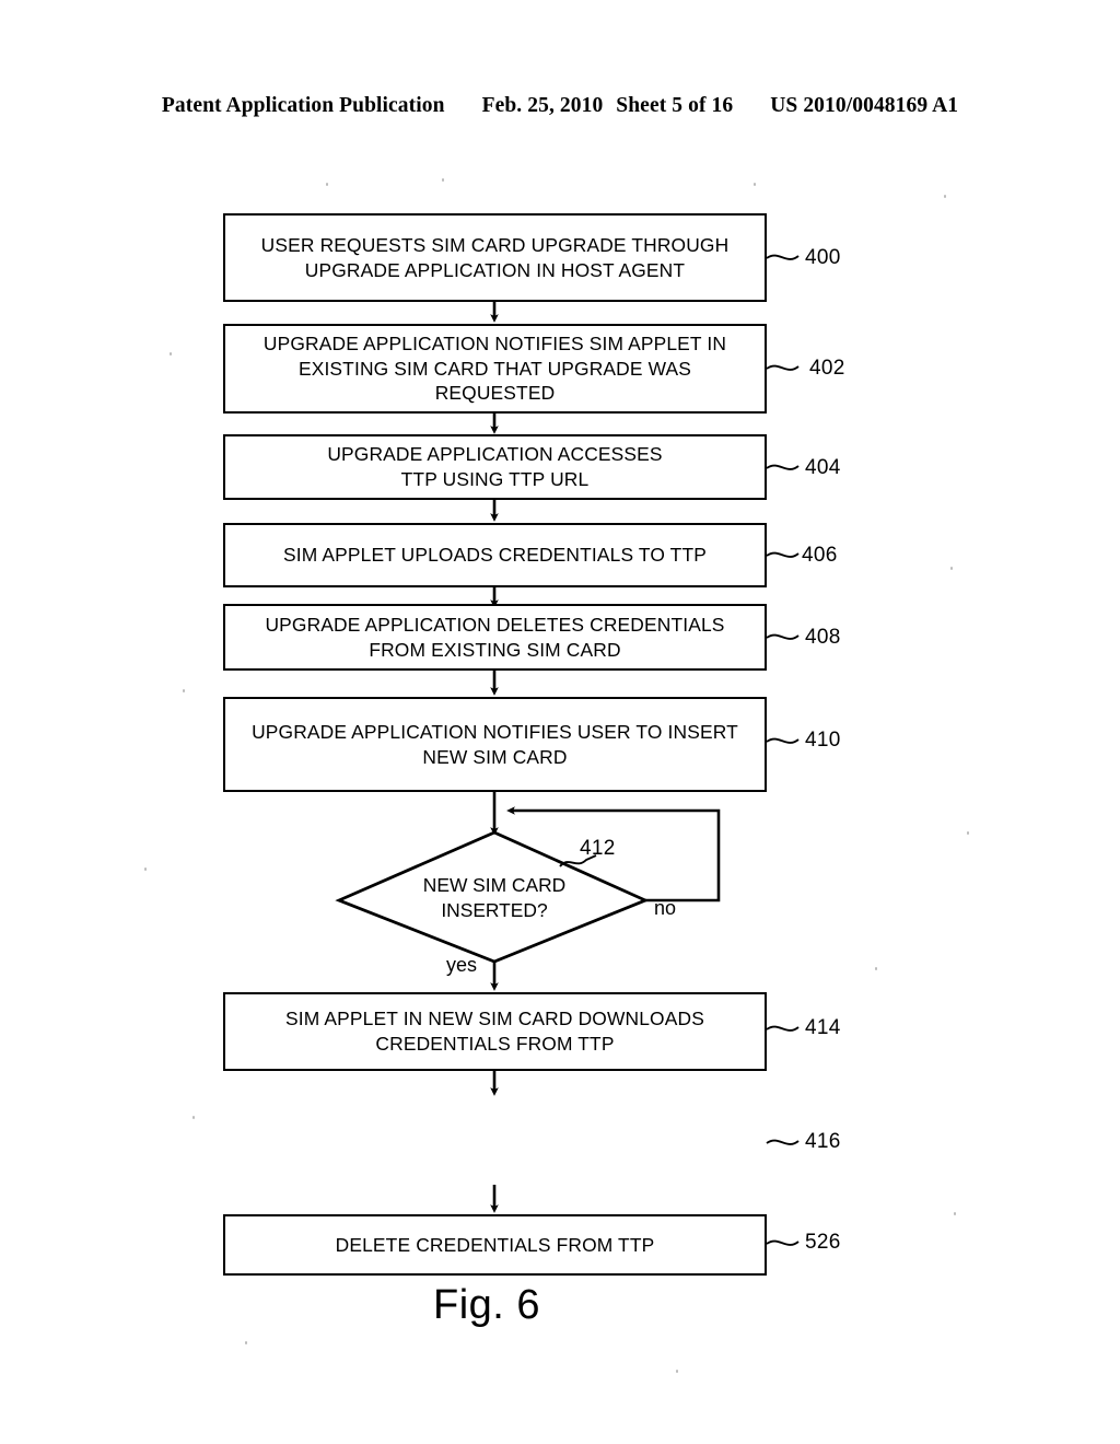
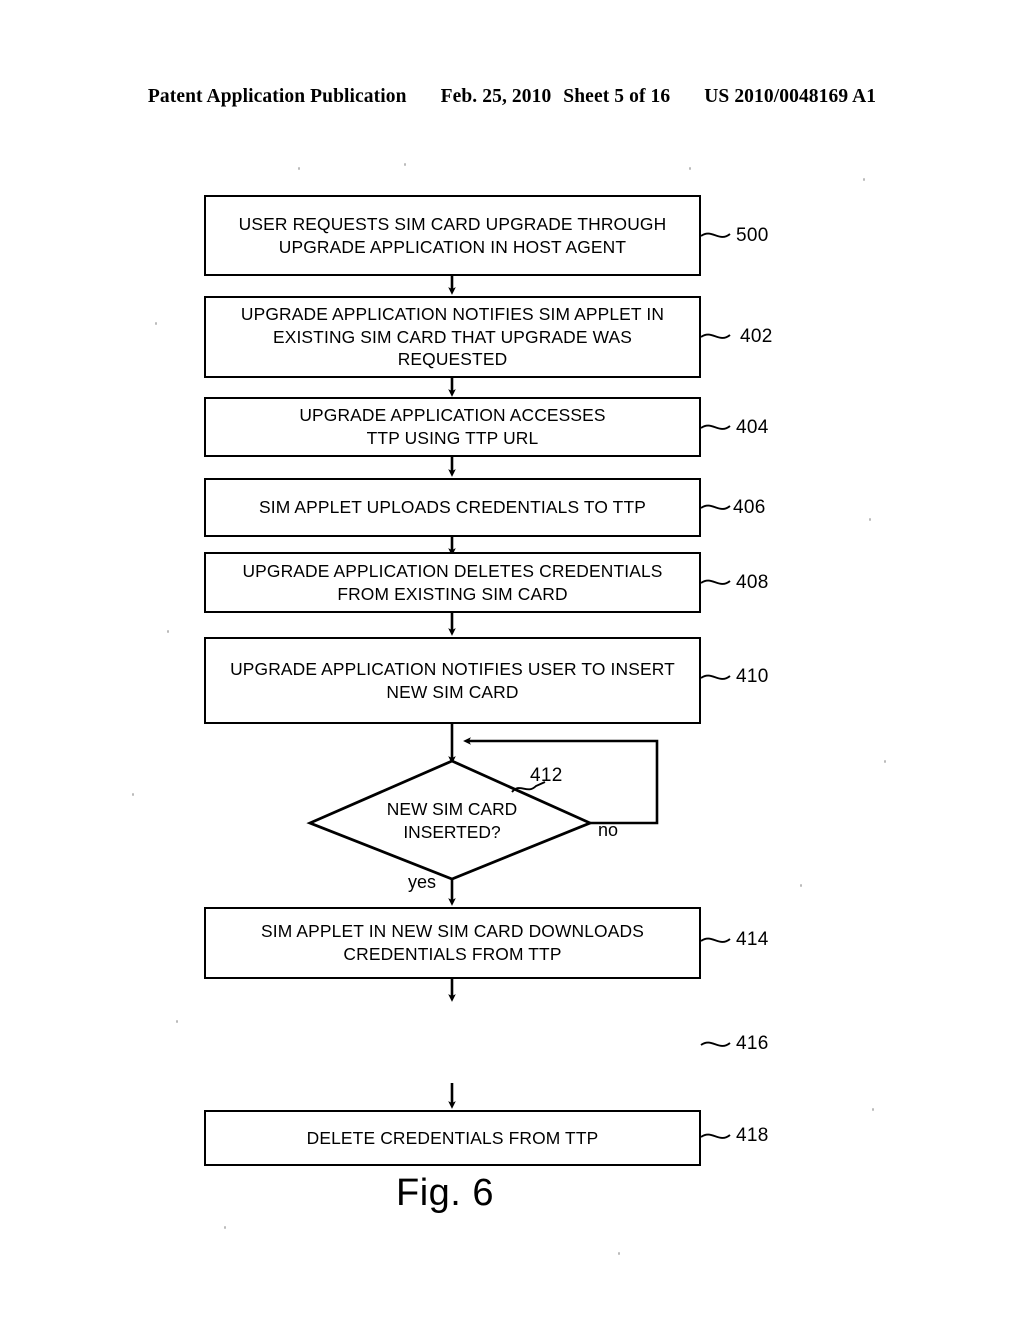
  Patent Application Publication
  Feb. 25, 2010
  Sheet 5 of 16
  US 2010/0048169 A1
  USER REQUESTS SIM CARD UPGRADE THROUGH
  UPGRADE APPLICATION IN HOST AGENT
  UPGRADE APPLICATION NOTIFIES SIM APPLET IN
  EXISTING SIM CARD THAT UPGRADE WAS
  REQUESTED
  UPGRADE APPLICATION ACCESSES
  TTP USING TTP URL
  SIM APPLET UPLOADS CREDENTIALS TO TTP
  UPGRADE APPLICATION DELETES CREDENTIALS
  FROM EXISTING SIM CARD
  UPGRADE APPLICATION NOTIFIES USER TO INSERT
  NEW SIM CARD
  NEW SIM CARD
  INSERTED?
  SIM APPLET IN NEW SIM CARD DOWNLOADS
  CREDENTIALS FROM TTP
  DELETE CREDENTIALS FROM TTP
  no
  yes
- 400
+ 500
  402
  404
  406
  408
  410
  412
  414
  416
- 526
+ 418
  Fig. 6
